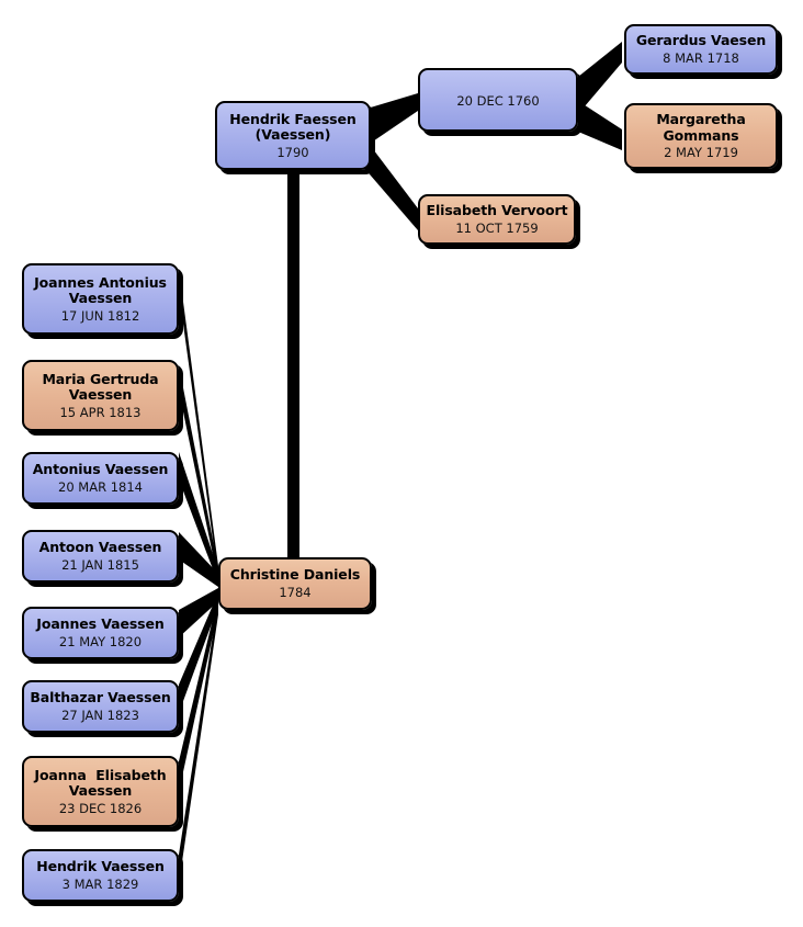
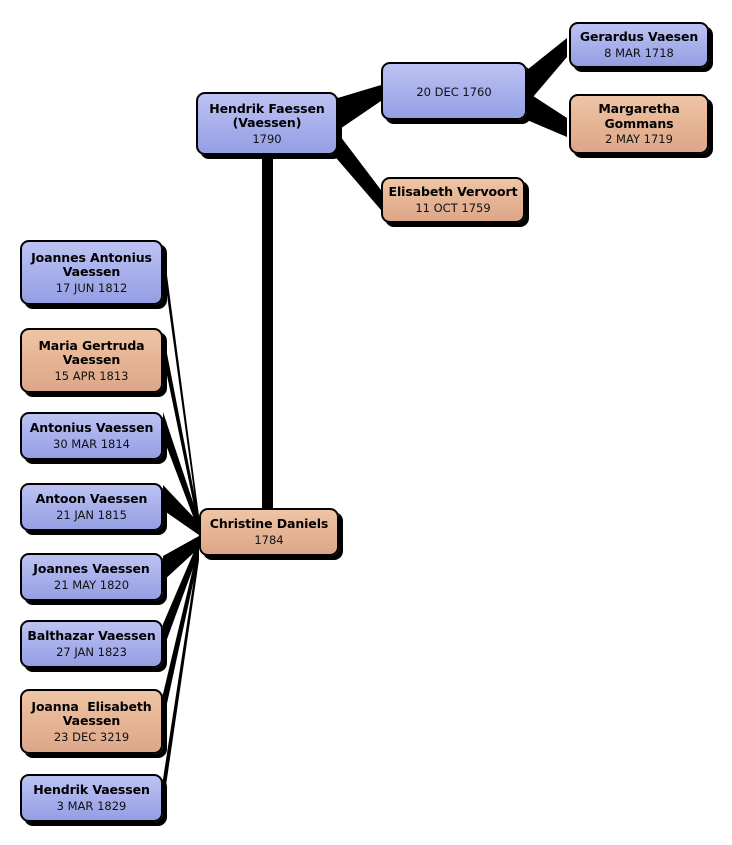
  Hendrik Faessen
  (Vaessen)
  1790
  20 DEC 1760
  Elisabeth Vervoort
  11 OCT 1759
  Gerardus Vaesen
  8 MAR 1718
  Margaretha
  Gommans
  2 MAY 1719
  Christine Daniels
  1784
  Joannes Antonius
  Vaessen
  17 JUN 1812
  Maria Gertruda
  Vaessen
  15 APR 1813
  Antonius Vaessen
- 20 MAR 1814
+ 30 MAR 1814
  Antoon Vaessen
  21 JAN 1815
  Joannes Vaessen
  21 MAY 1820
  Balthazar Vaessen
  27 JAN 1823
  Joanna Elisabeth
  Vaessen
- 23 DEC 1826
+ 23 DEC 3219
  Hendrik Vaessen
  3 MAR 1829
